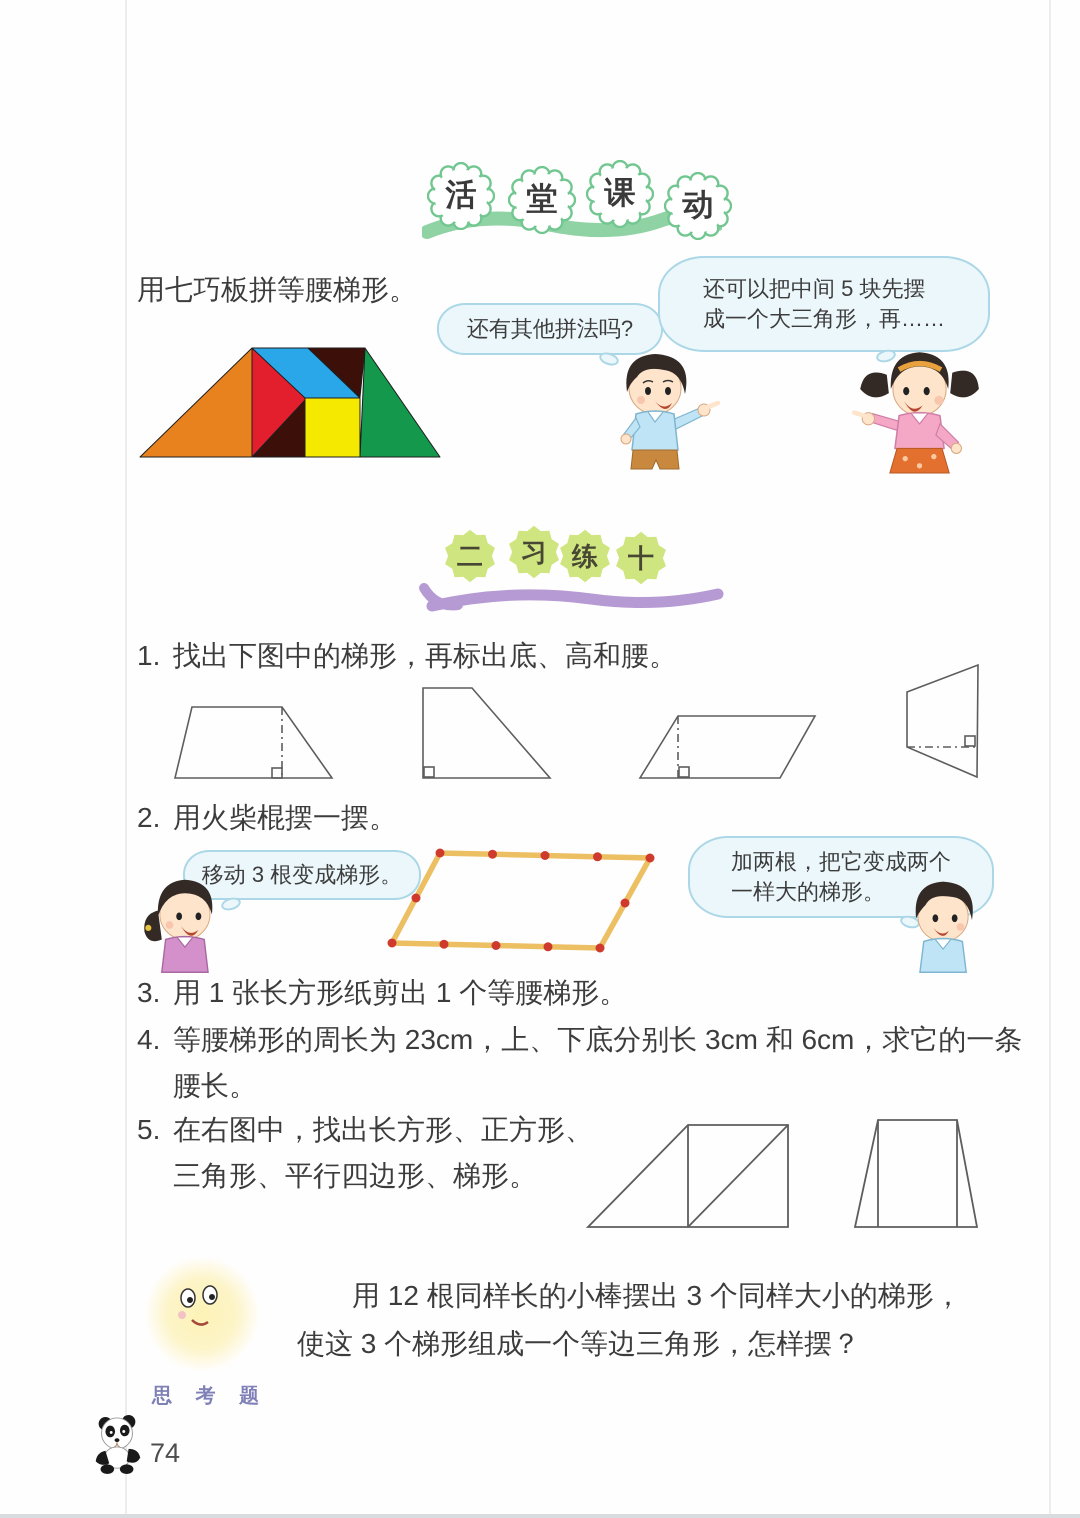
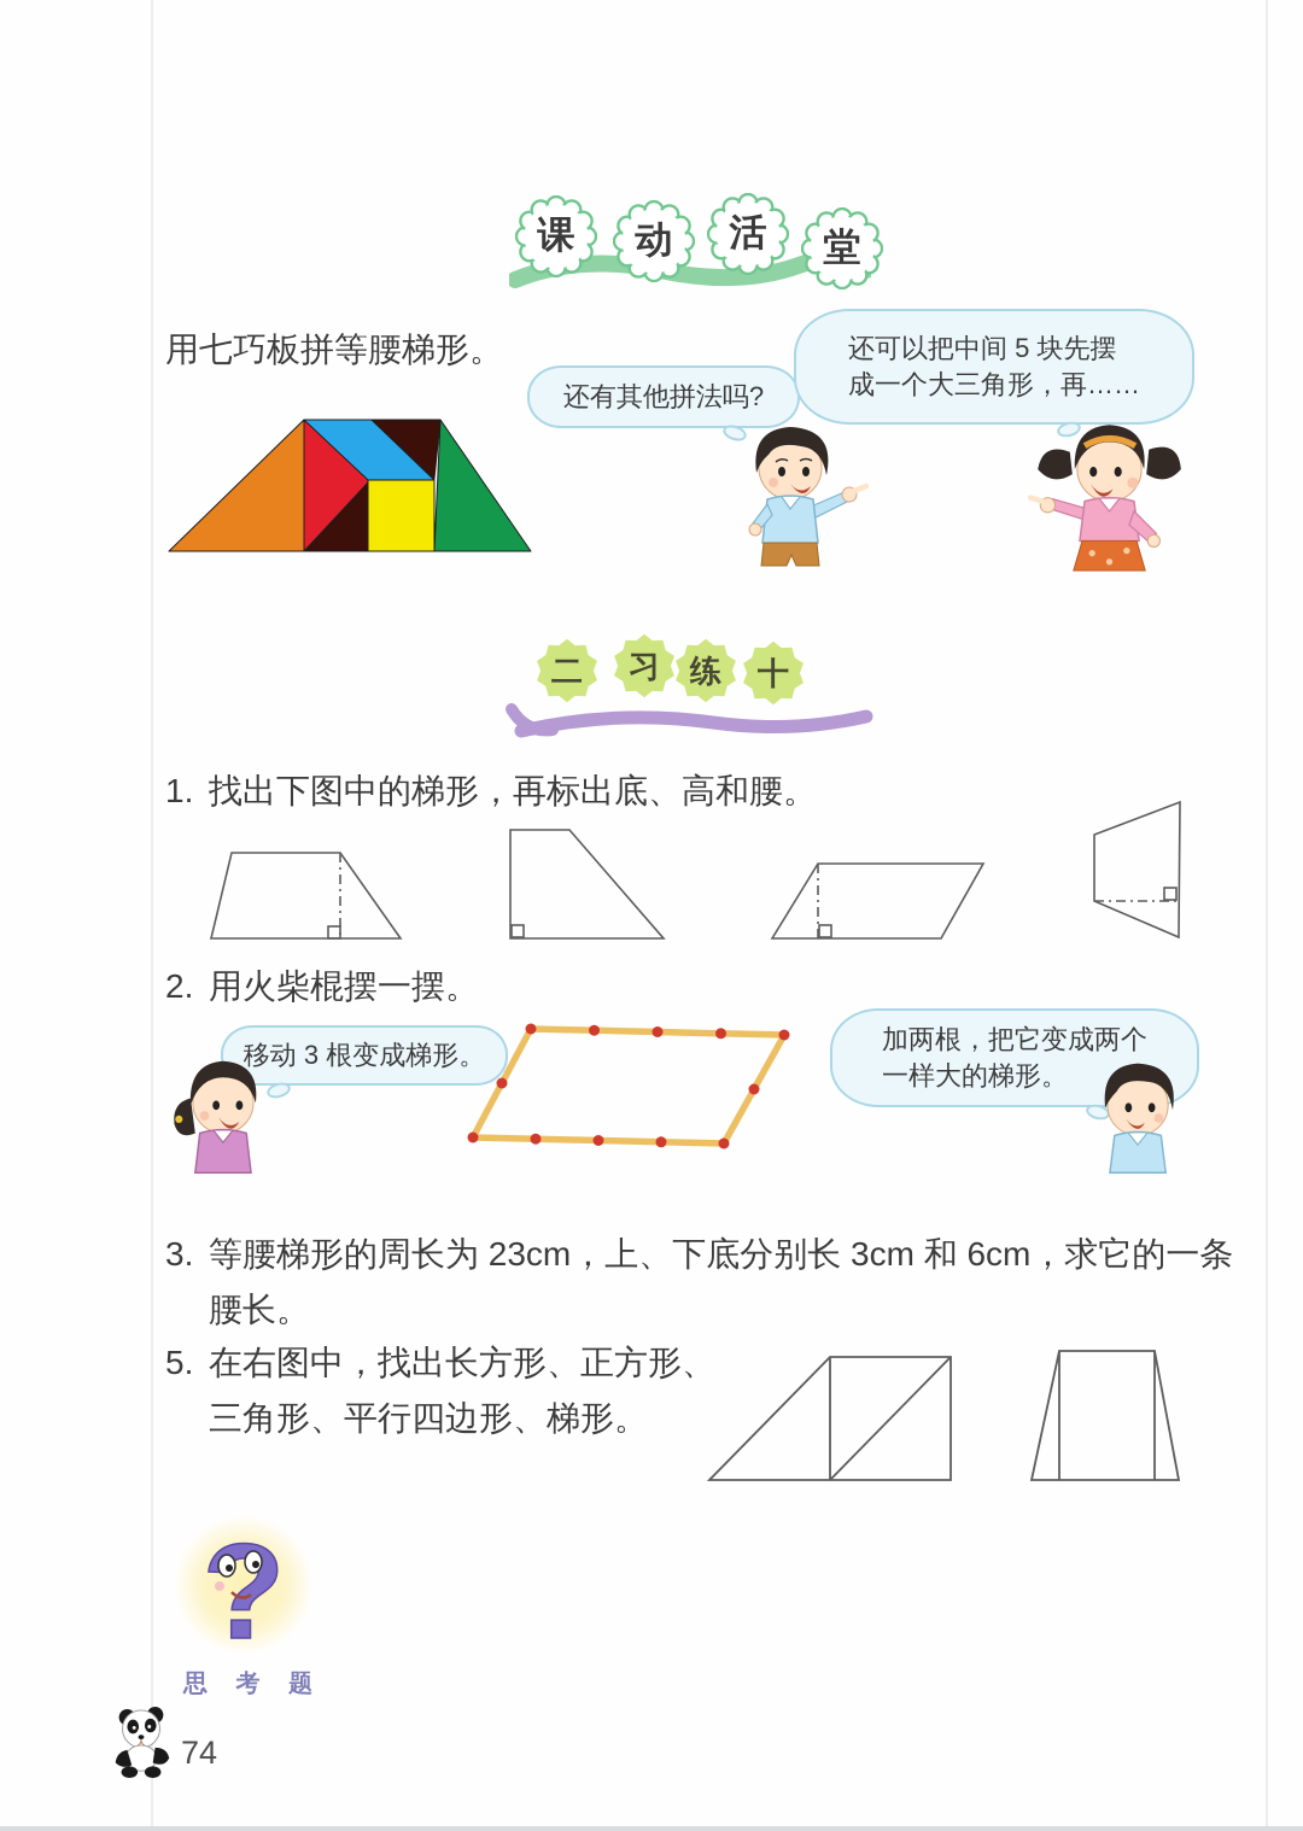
- 活
+ 课
- 堂
+ 动
- 课
+ 活
- 动
+ 堂
  用七巧板拼等腰梯形。
  还有其他拼法吗?
  还可以把中间 5 块先摆
  成一个大三角形，再……
  二
  习
  练
  十
  1. 找出下图中的梯形，再标出底、高和腰。
  2. 用火柴棍摆一摆。
  移动 3 根变成梯形。
  加两根，把它变成两个
  一样大的梯形。
- 3. 用 1 张长方形纸剪出 1 个等腰梯形。
- 4. 等腰梯形的周长为 23cm，上、下底分别长 3cm 和 6cm，求它的一条
+ 3. 等腰梯形的周长为 23cm，上、下底分别长 3cm 和 6cm，求它的一条
  腰长。
  5. 在右图中，找出长方形、正方形、
  三角形、平行四边形、梯形。
+ ?
  思 考 题
- 用 12 根同样长的小棒摆出 3 个同样大小的梯形，
- 使这 3 个梯形组成一个等边三角形，怎样摆？
  74
